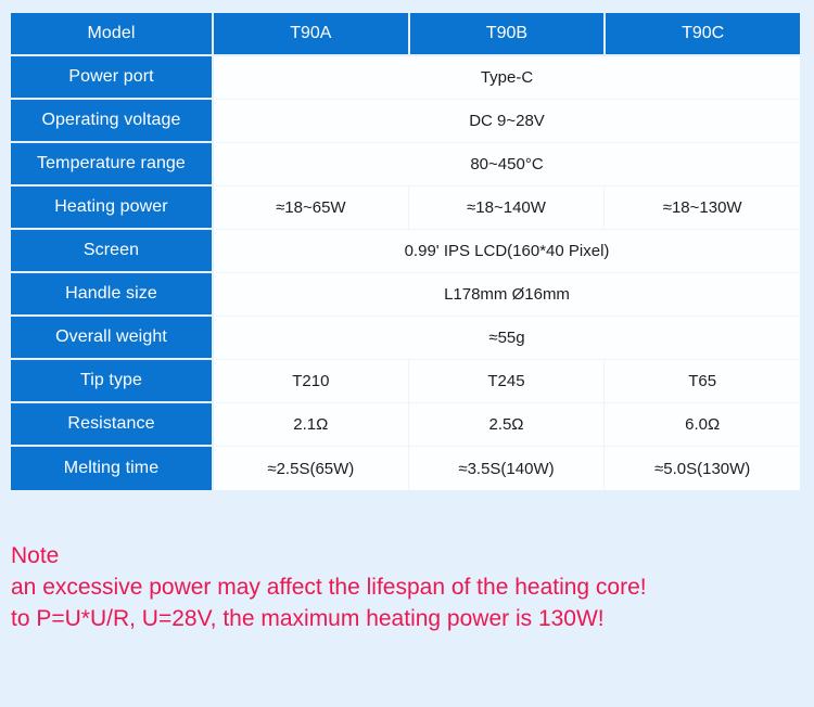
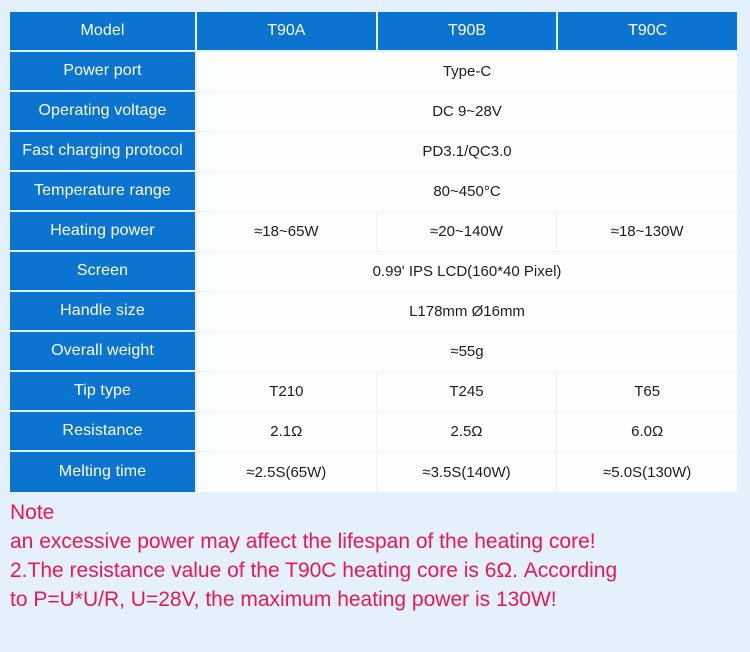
  Model	T90A	T90B	T90C
  Power port	Type-C
  Operating voltage	DC 9~28V
+ Fast charging protocol	PD3.1/QC3.0
  Temperature range	80~450°C
- Heating power	≈18~65W	≈18~140W	≈18~130W
+ Heating power	≈18~65W	≈20~140W	≈18~130W
  Screen	0.99' IPS LCD(160*40 Pixel)
  Handle size	L178mm Ø16mm
  Overall weight	≈55g
  Tip type	T210	T245	T65
  Resistance	2.1Ω	2.5Ω	6.0Ω
  Melting time	≈2.5S(65W)	≈3.5S(140W)	≈5.0S(130W)
  Note
  an excessive power may affect the lifespan of the heating core!
+ 2.The resistance value of the T90C heating core is 6Ω. According
  to P=U*U/R, U=28V, the maximum heating power is 130W!
